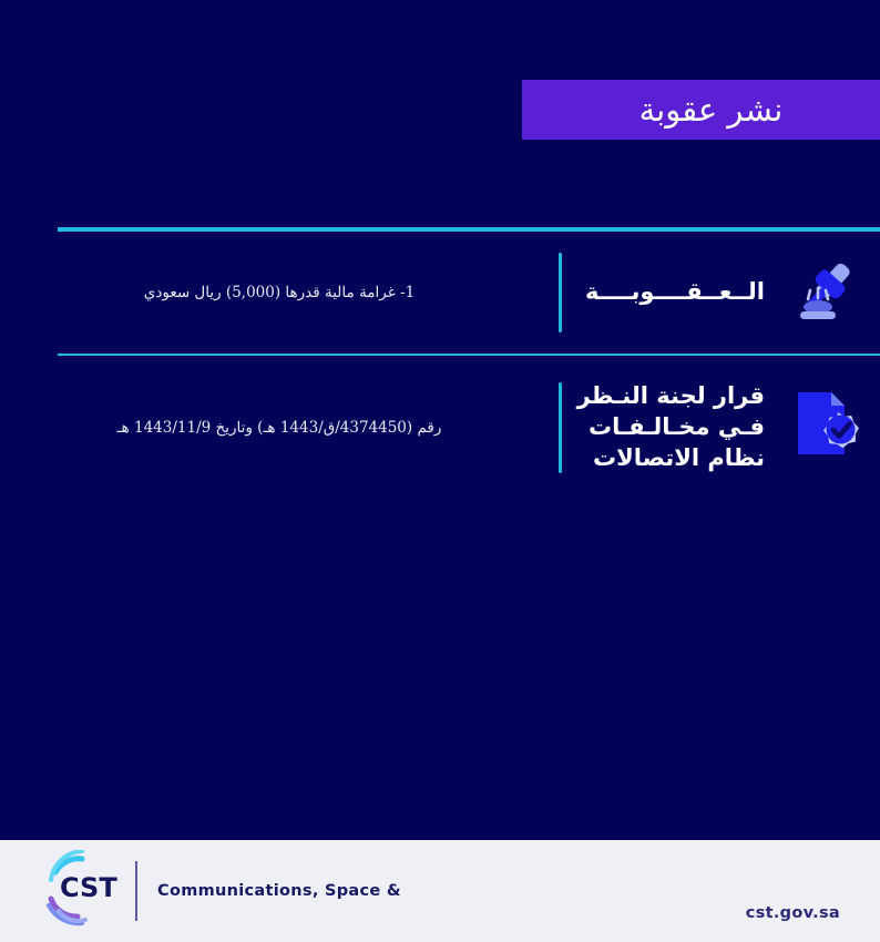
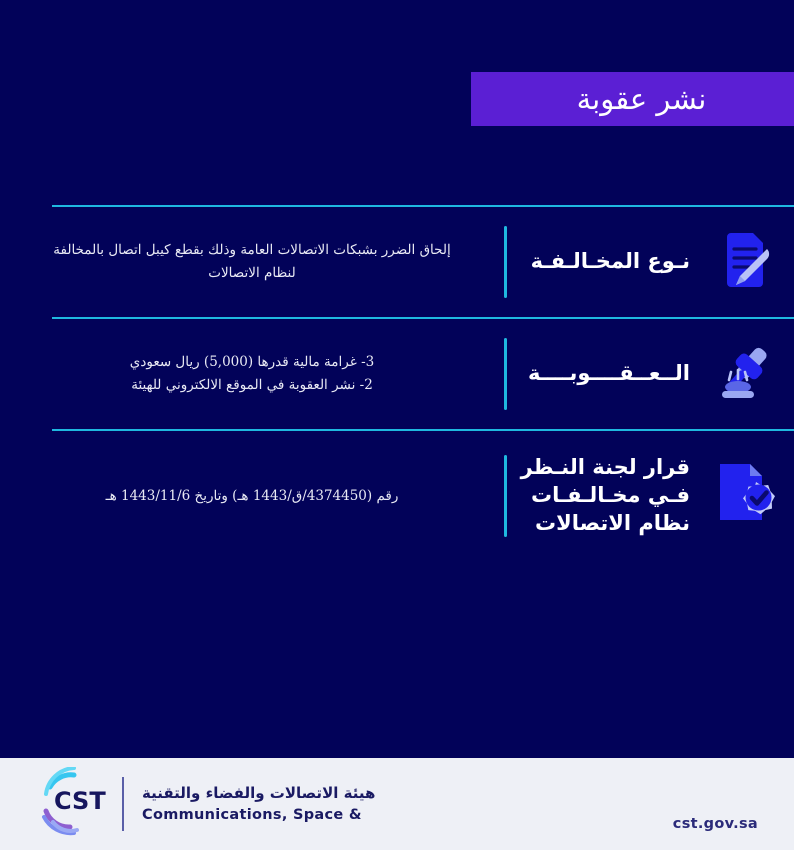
  نشر عقوبة
+ نـوع المخـالـفـة
+ إلحاق الضرر بشبكات الاتصالات العامة وذلك بقطع كيبل اتصال بالمخالفة
+ لنظام الاتصالات
  الــعــقــــوبــــة
- 1- غرامة مالية قدرها (5,000) ريال سعودي
+ 3- غرامة مالية قدرها (5,000) ريال سعودي
+ 2- نشر العقوبة في الموقع الالكتروني للهيئة
  قرار لجنة النـظر
  فـي مخـالـفـات
  نظام الاتصالات
- رقم (4374450/ق/1443 هـ) وتاريخ 1443/11/9 هـ
+ رقم (4374450/ق/1443 هـ) وتاريخ 1443/11/6 هـ
  CST
+ هيئة الاتصالات والفضاء والتقنية
  Communications, Space &
  cst.gov.sa
